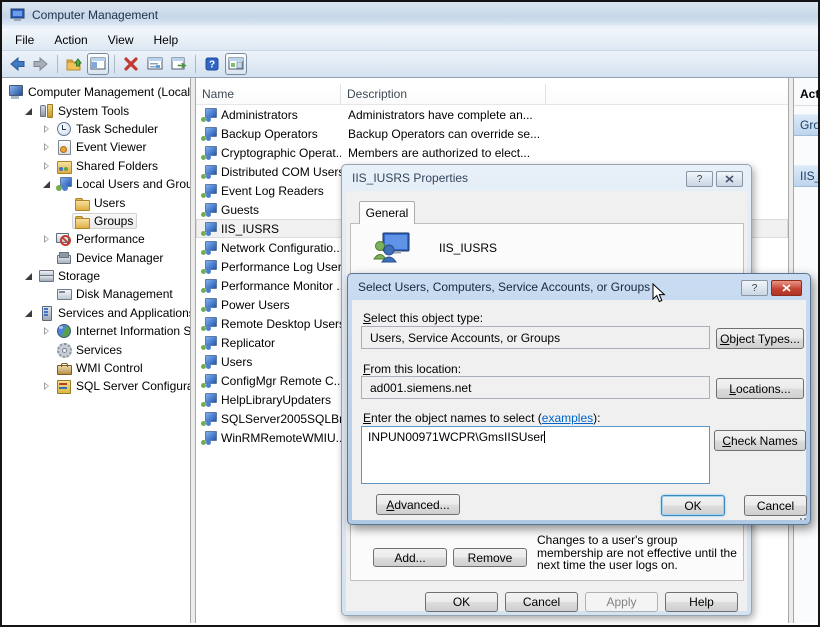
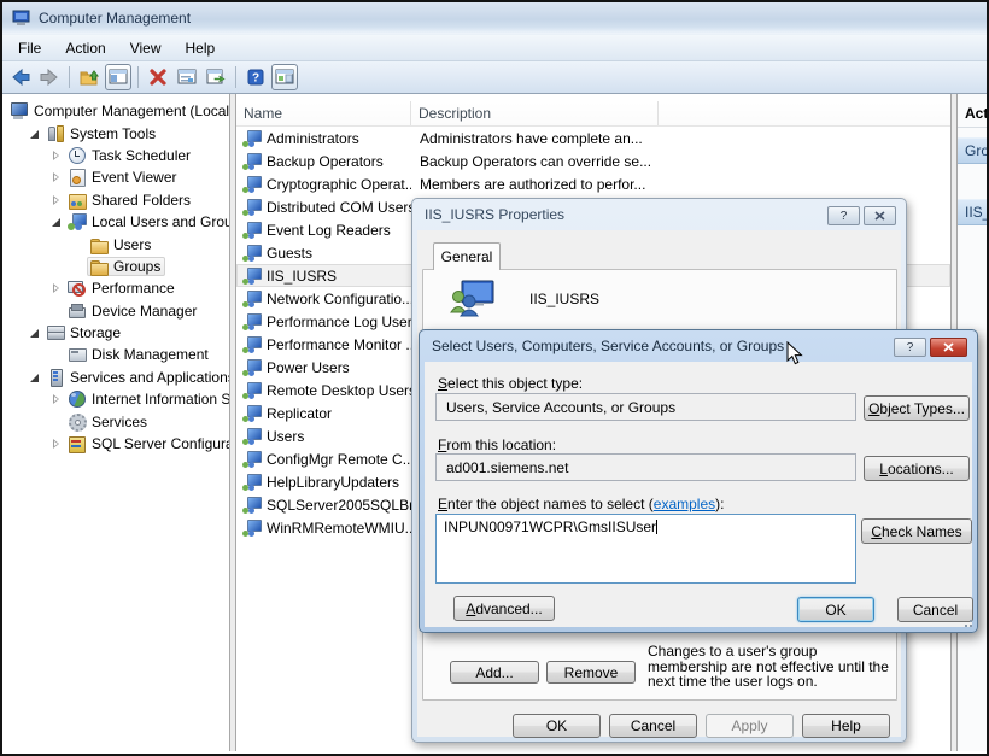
  Computer Management
  File
  Action
  View
  Help
  ?
  Computer Management (Local
  System Tools
  Task Scheduler
  Event Viewer
  Shared Folders
  Local Users and Gro
  Users
  Groups
  Performance
  Device Manager
  Storage
  Disk Management
  Services and Application
  Internet Information S
  Services
- WMI Control
  SQL Server Configur
  Name
  Description
  Administrators
  Administrators have complete an...
  Backup Operators
  Backup Operators can override se...
  Cryptographic Operat..
- Members are authorized to elect...
+ Members are authorized to perfor...
  Distributed COM User
  Event Log Readers
  Guests
  IIS_IUSRS
  Network Configuratio..
  Performance Log User
  Performance Monitor .
  Power Users
  Remote Desktop User
  Replicator
  Users
  ConfigMgr Remote C..
  HelpLibraryUpdaters
  SQLServer2005SQLB
  WinRMRemoteWMIU.
  Act
  Gro
  IIS
  IIS_IUSRS Properties
  ?
  General
  IIS_IUSRS
  Changes to a user's group membership are not effective until the next time the user logs on.
  Add...
  Remove
  OK
  Cancel
  Apply
  Help
  Select Users, Computers, Service Accounts, or Groups
  ?
  Select this object type:
  Users, Service Accounts, or Groups
  Object Types...
  From this location:
  ad001.siemens.net
  Locations...
  Enter the object names to select (examples):
  INPUN00971WCPR\GmsIISUser
  Check Names
  Advanced...
  OK
  Cancel
